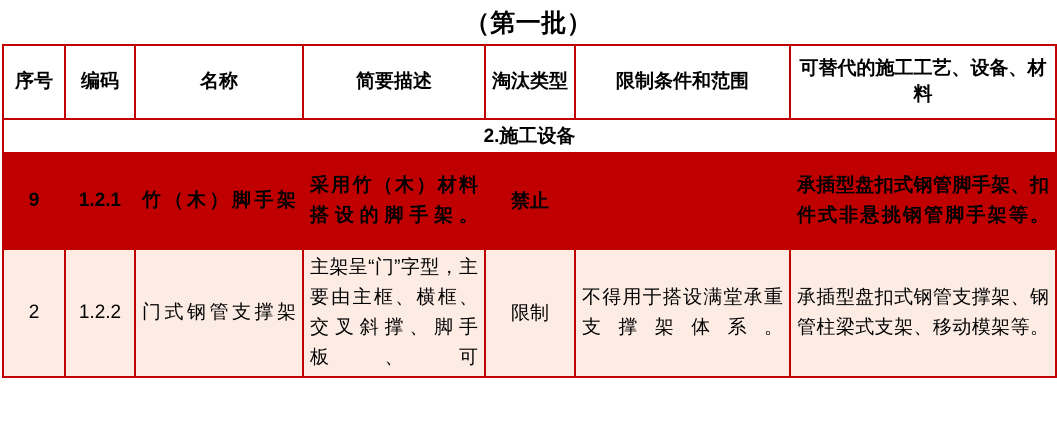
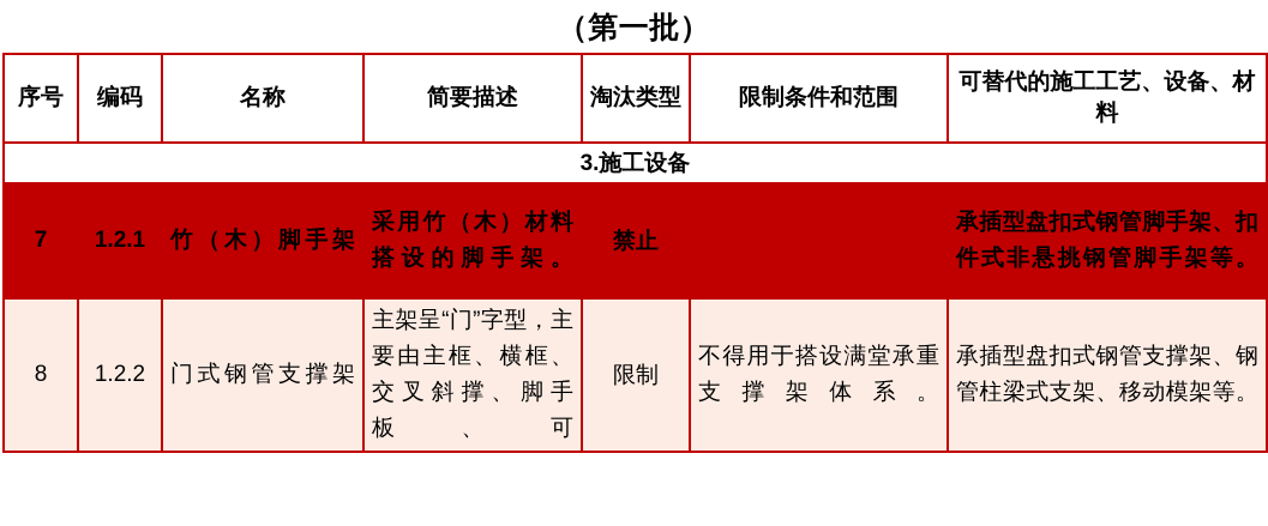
  （第一批）
  序号	编码	名称	简要描述	淘汰类型	限制条件和范围	可替代的施工工艺、设备、材料
- 2.施工设备
+ 3.施工设备
- 9	1.2.1	竹（木）脚手架	采用竹（木）材料搭设的脚手架。	禁止		承插型盘扣式钢管脚手架、扣件式非悬挑钢管脚手架等。
+ 7	1.2.1	竹（木）脚手架	采用竹（木）材料搭设的脚手架。	禁止		承插型盘扣式钢管脚手架、扣件式非悬挑钢管脚手架等。
- 2	1.2.2	门式钢管支撑架	主架呈“门”字型，主要由主框、横框、交叉斜撑、脚手板、可	限制	不得用于搭设满堂承重支撑架体系。	承插型盘扣式钢管支撑架、钢管柱梁式支架、移动模架等。
+ 8	1.2.2	门式钢管支撑架	主架呈“门”字型，主要由主框、横框、交叉斜撑、脚手板、可	限制	不得用于搭设满堂承重支撑架体系。	承插型盘扣式钢管支撑架、钢管柱梁式支架、移动模架等。
